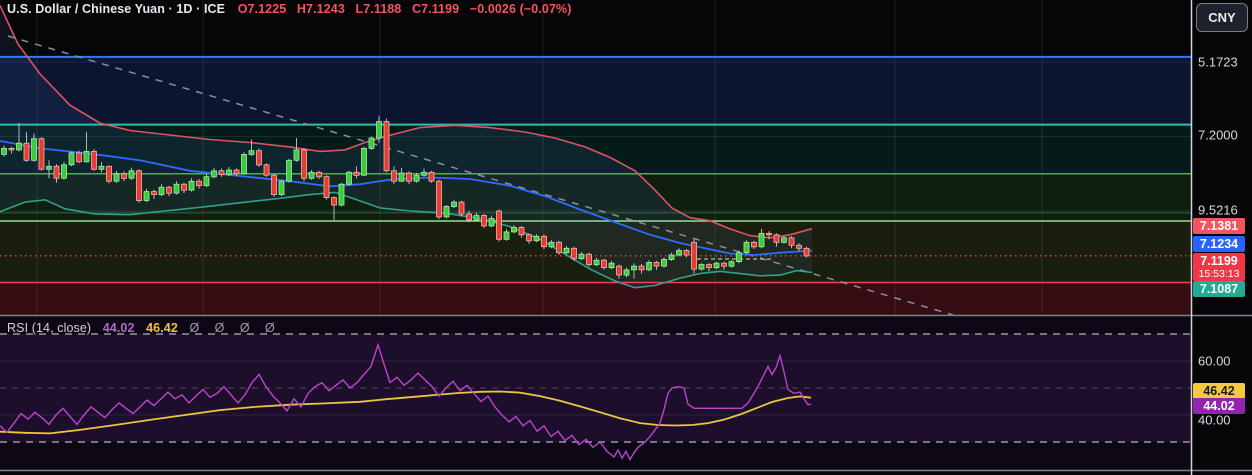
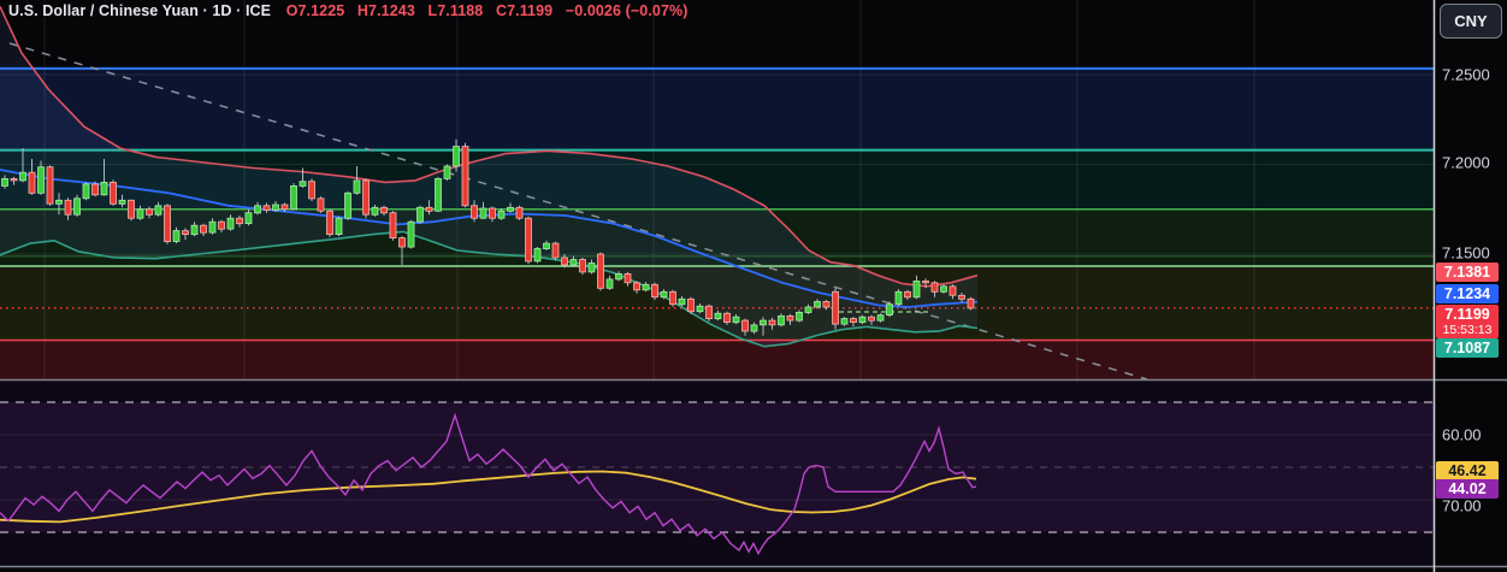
  U.S. Dollar / Chinese Yuan · 1D · ICE O7.1225 H7.1243 L7.1188 C7.1199 −0.0026 (−0.07%)
- RSI (14, close) 44.02 46.42 Ø Ø Ø Ø
  CNY
- 5.1723
+ 7.2500
  7.2000
- 9.5216
+ 7.1500
  7.1381
  7.1234
  7.1199
  15:53:13
  7.1087
  60.00
- 40.00
+ 70.00
  46.42
  44.02
